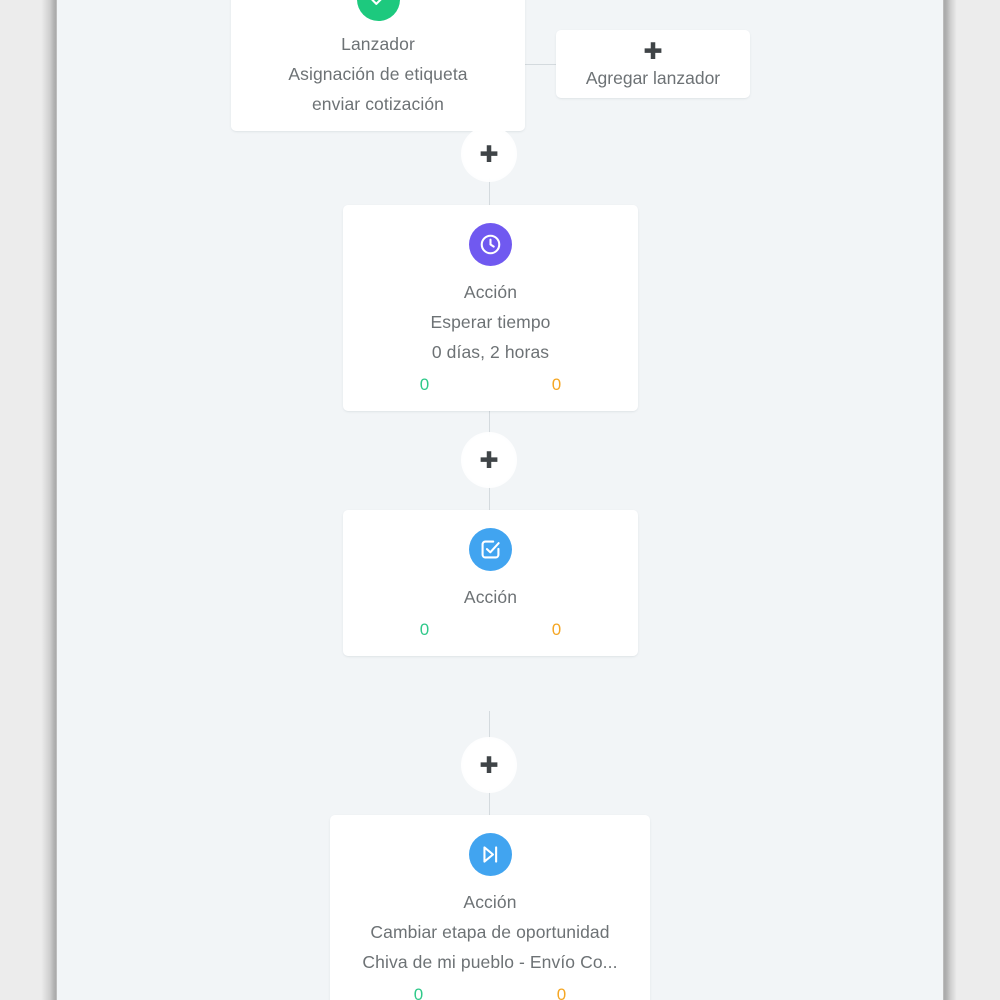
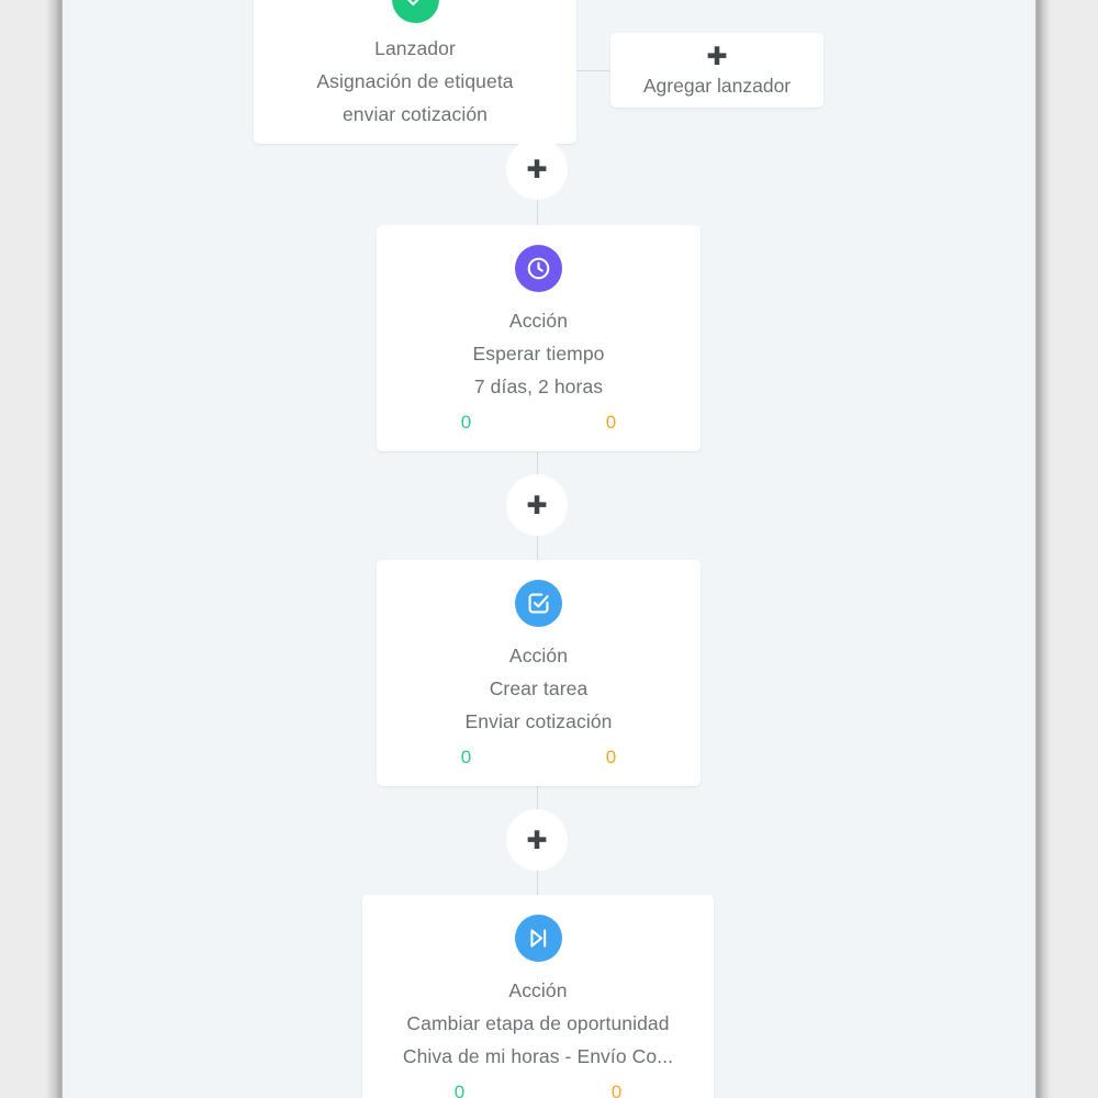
  Lanzador
  Asignación de etiqueta
  enviar cotización
  ✚
  Agregar lanzador
  ✚
  ✚
  ✚
  Acción
  Esperar tiempo
- 0 días, 2 horas
+ 7 días, 2 horas
  0
  0
  Acción
+ Crear tarea
+ Enviar cotización
  0
  0
  Acción
  Cambiar etapa de oportunidad
- Chiva de mi pueblo - Envío Co...
+ Chiva de mi horas - Envío Co...
  0
  0
